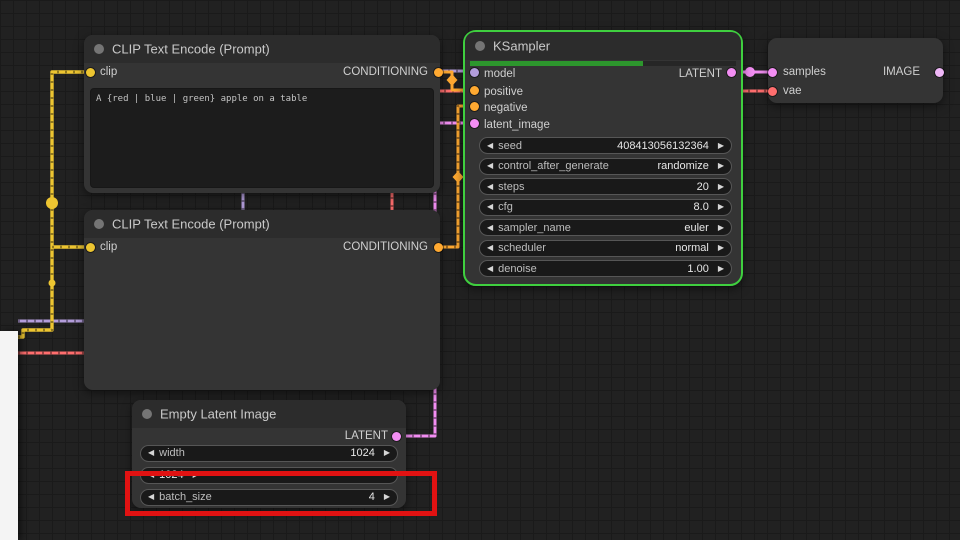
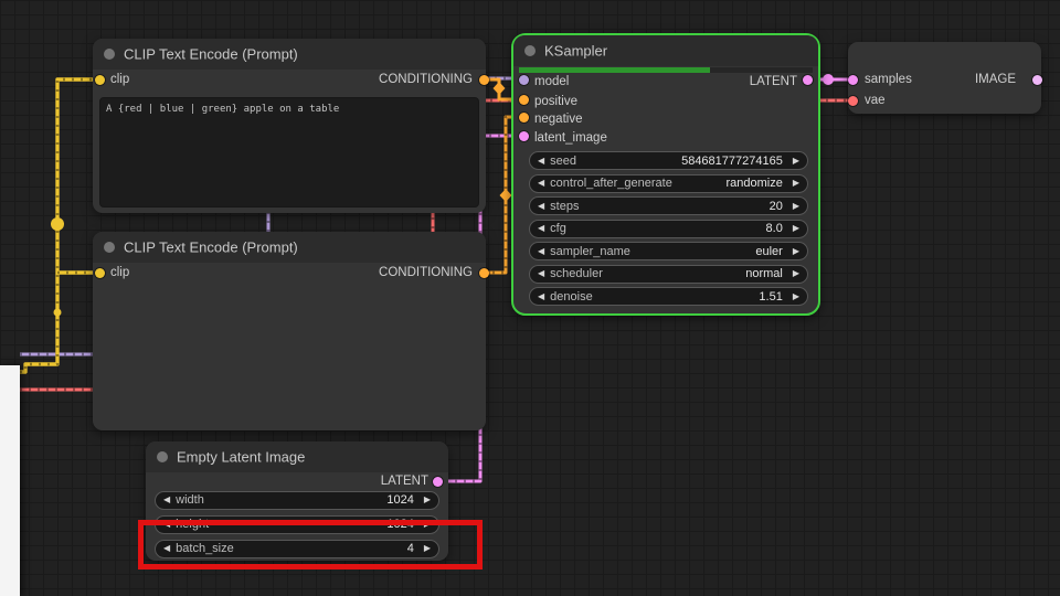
  CLIP Text Encode (Prompt)
  clip
  CONDITIONING
  A {red | blue | green} apple on a table
  CLIP Text Encode (Prompt)
  clip
  CONDITIONING
  KSampler
  model
  positive
  negative
  latent_image
  LATENT
  ◀
  seed
- 408413056132364
+ 584681777274165
  ▶
  ◀
  control_after_generate
  randomize
  ▶
  ◀
  steps
  20
  ▶
  ◀
  cfg
  8.0
  ▶
  ◀
  sampler_name
  euler
  ▶
  ◀
  scheduler
  normal
  ▶
  ◀
  denoise
- 1.00
+ 1.51
  ▶
  Empty Latent Image
  LATENT
  ◀
  width
  1024
  ▶
  ◀
+ height
  1024
  ▶
  ◀
  batch_size
  4
  ▶
  samples
  vae
  IMAGE
